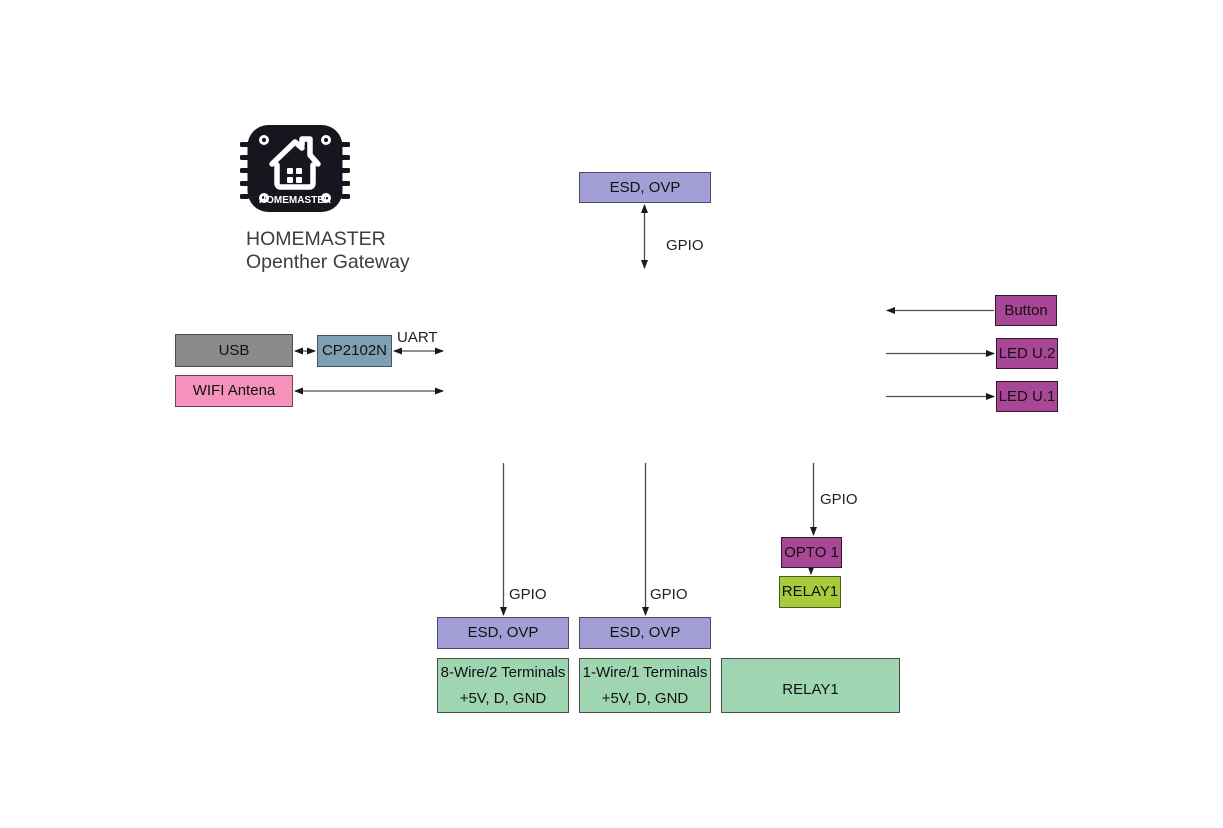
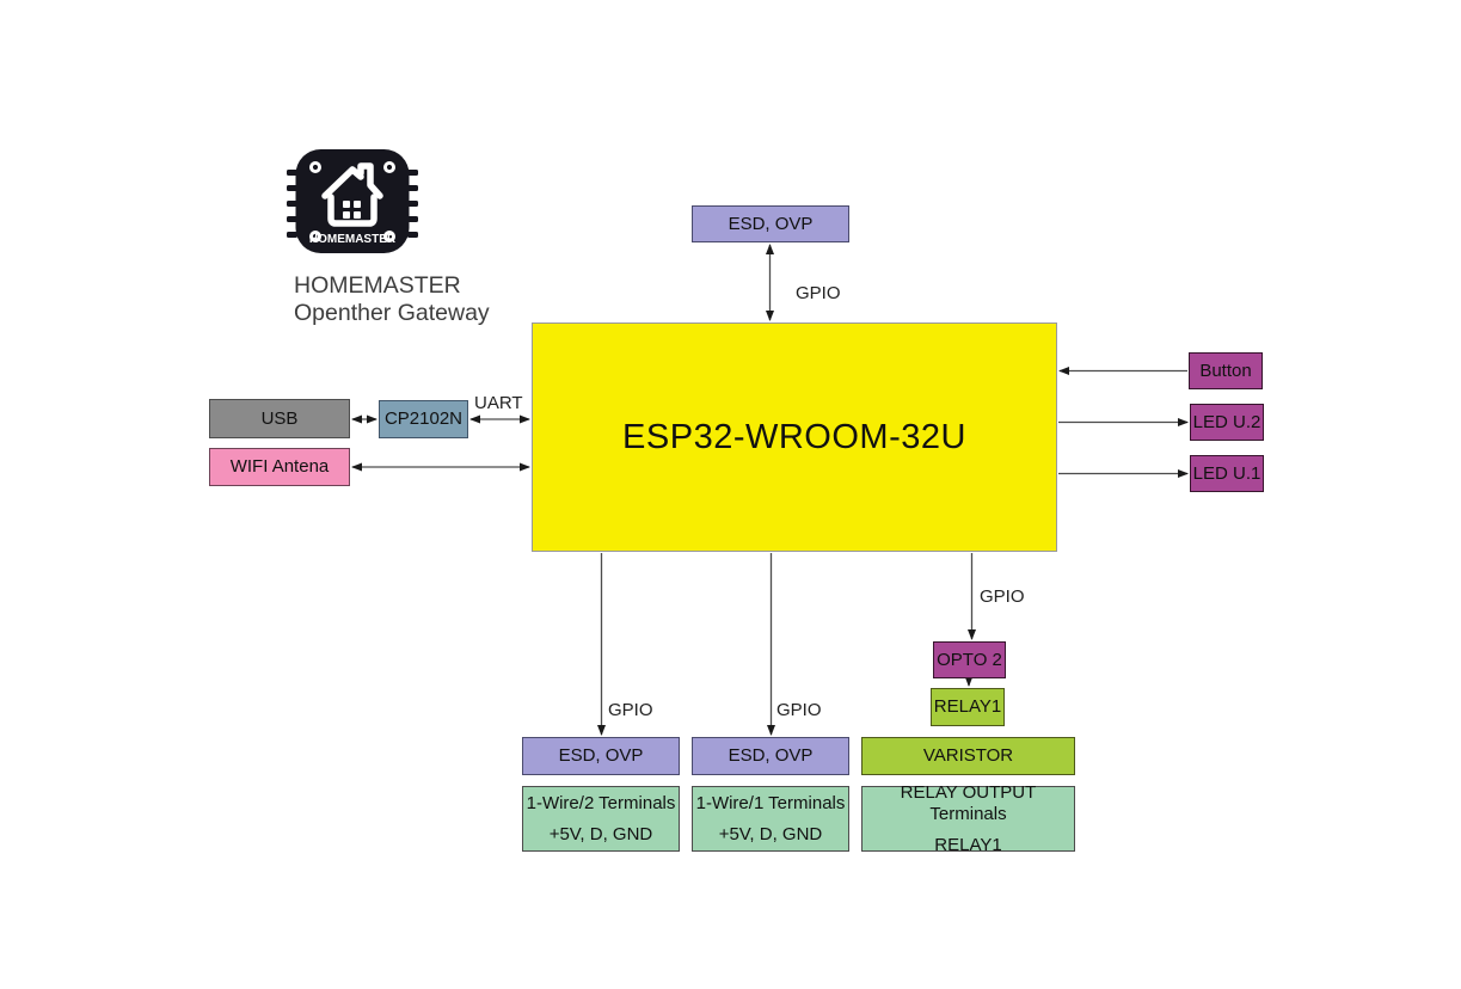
  HOMEMASTER
  HOMEMASTER
  Openther Gateway
  ESD, OVP
+ ESP32-WROOM-32U
  USB
  CP2102N
  WIFI Antena
  Button
  LED U.2
  LED U.1
  ESD, OVP
  ESD, OVP
- 8-Wire/2 Terminals
+ 1-Wire/2 Terminals
  +5V, D, GND
  1-Wire/1 Terminals
  +5V, D, GND
- OPTO 1
+ OPTO 2
  RELAY1
+ VARISTOR
+ RELAY OUTPUT Terminals
  RELAY1
  UART
  GPIO
  GPIO
  GPIO
  GPIO
